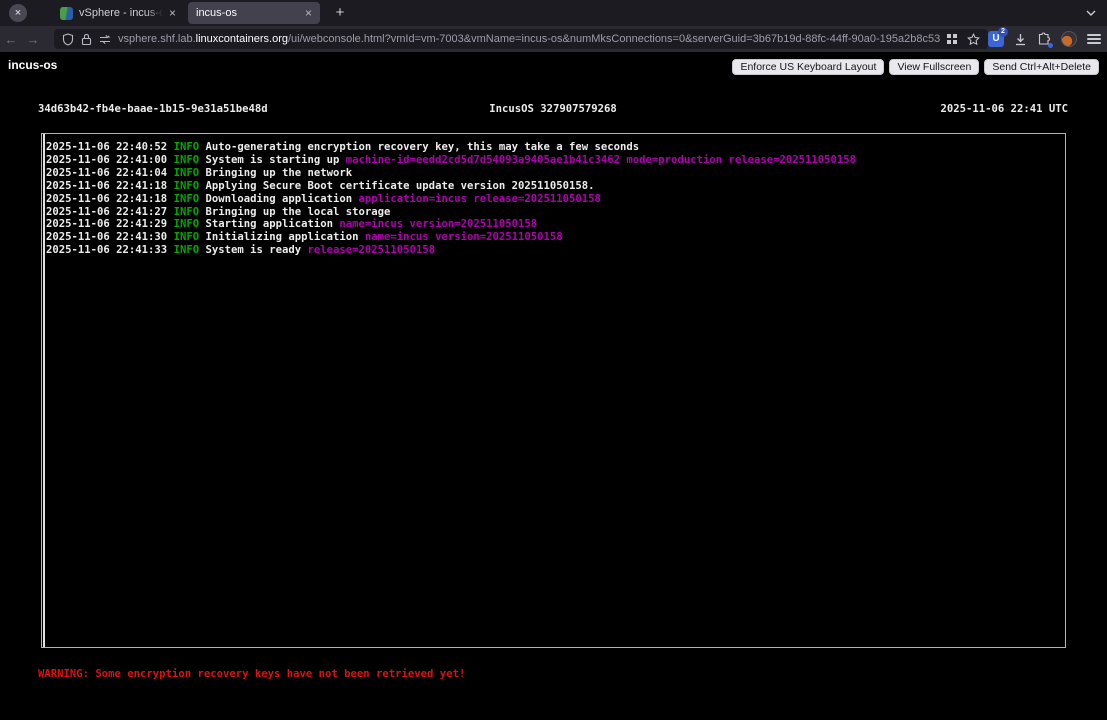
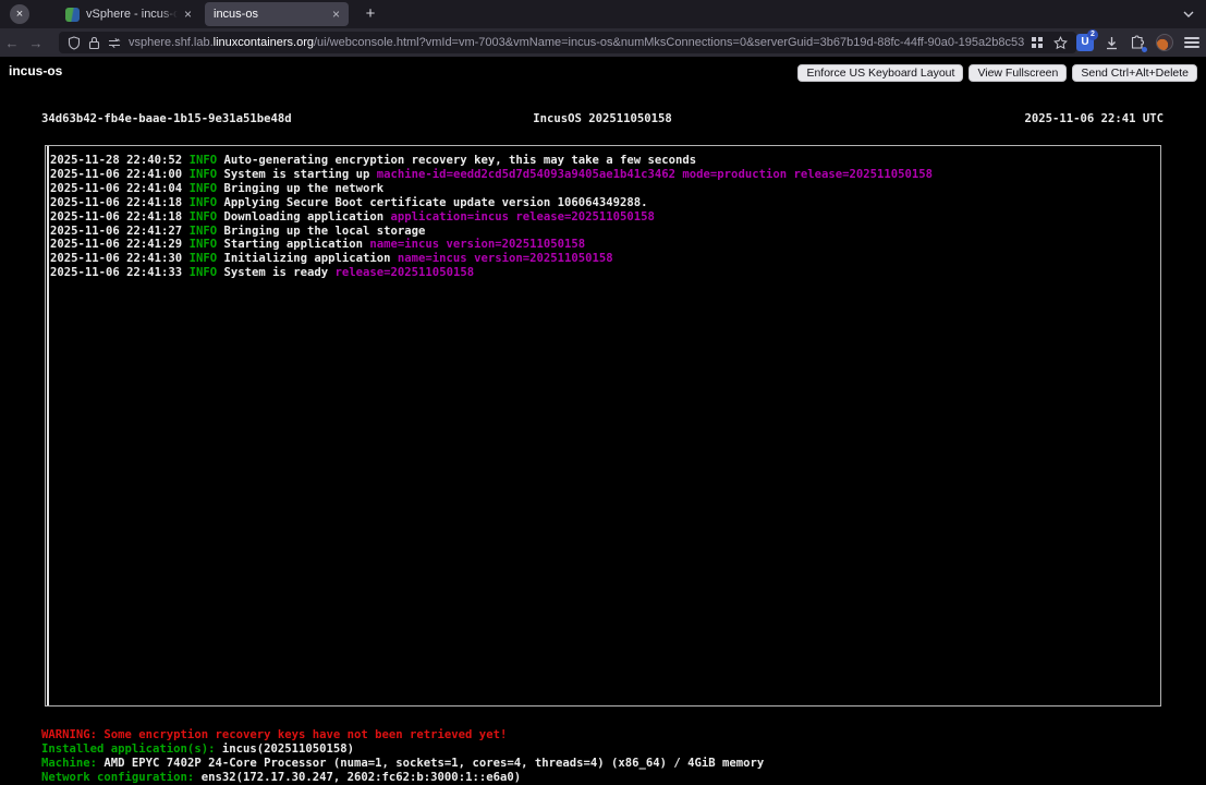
  ×
  vSphere - incus-o
  ×
  incus-os
  ×
  +
  ←
  →
  vsphere.shf.lab.linuxcontainers.org/ui/webconsole.html?vmId=vm-7003&vmName=incus-os&numMksConnections=0&serverGuid=3b67b19d-88fc-44ff-90a0-195a2b8c53
  U
  incus-os
  Enforce US Keyboard Layout
  View Fullscreen
  Send Ctrl+Alt+Delete
  34d63b42-fb4e-baae-1b15-9e31a51be48d
- IncusOS 327907579268
+ IncusOS 202511050158
  2025-11-06 22:41 UTC
- 2025-11-06 22:40:52 INFO Auto-generating encryption recovery key, this may take a few seconds
+ 2025-11-28 22:40:52 INFO Auto-generating encryption recovery key, this may take a few seconds
  2025-11-06 22:41:00 INFO System is starting up machine-id=eedd2cd5d7d54093a9405ae1b41c3462 mode=production release=202511050158
  2025-11-06 22:41:04 INFO Bringing up the network
- 2025-11-06 22:41:18 INFO Applying Secure Boot certificate update version 202511050158.
+ 2025-11-06 22:41:18 INFO Applying Secure Boot certificate update version 106064349288.
  2025-11-06 22:41:18 INFO Downloading application application=incus release=202511050158
  2025-11-06 22:41:27 INFO Bringing up the local storage
  2025-11-06 22:41:29 INFO Starting application name=incus version=202511050158
  2025-11-06 22:41:30 INFO Initializing application name=incus version=202511050158
  2025-11-06 22:41:33 INFO System is ready release=202511050158
  WARNING: Some encryption recovery keys have not been retrieved yet!
+ Installed application(s): incus(202511050158)
+ Machine: AMD EPYC 7402P 24-Core Processor (numa=1, sockets=1, cores=4, threads=4) (x86_64) / 4GiB memory
+ Network configuration: ens32(172.17.30.247, 2602:fc62:b:3000:1::e6a0)
